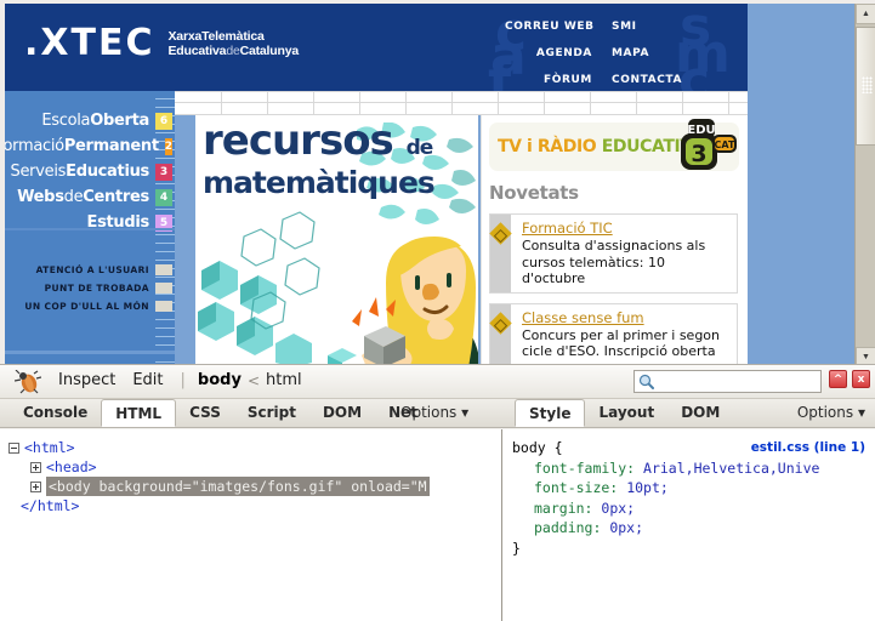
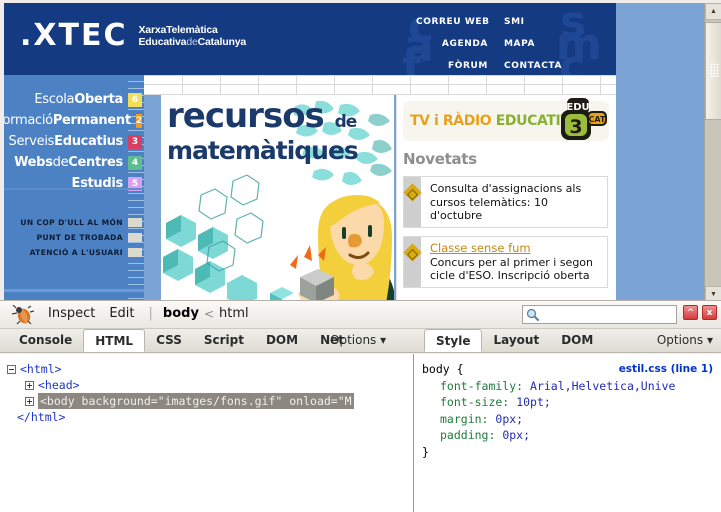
  c
  a
  f
  s
  m
  c
  .XTEC
  XarxaTelemàtica
  EducativadeCatalunya
  CORREU WEB
  AGENDA
  FÒRUM
  SMI
  MAPA
  CONTACTA
  EscolaOberta
  6
  ormacióPermanent
  2
  ServeisEducatius
  3
  WebsdeCentres
  4
  Estudis
  5
- ATENCIÓ A L'USUARI
+ UN COP D'ULL AL MÓN
  PUNT DE TROBADA
- UN COP D'ULL AL MÓN
+ ATENCIÓ A L'USUARI
  recursos de
  matemàtiques
  TV i RÀDIO EDUCATI
  EDU
  3
  CAT
  Novetats
- Formació TIC
  Consulta d'assignacions als cursos telemàtics: 10 d'octubre
  Classe sense fum
  Concurs per al primer i segon cicle d'ESO. Inscripció oberta
  Inspect
  Edit
  |
  body
  <
  html
  ^
  x
  Console
  HTML
  CSS
  Script
  DOM
  Net
  Options ▾
  Style
  Layout
  DOM
  Options ▾
  <html>
  <head>
  <body background="imatges/fons.gif" onload="M
  </html>
  estil.css (line 1)
  body {
  font-family: Arial,Helvetica,Unive
  font-size: 10pt;
  margin: 0px;
  padding: 0px;
  }
